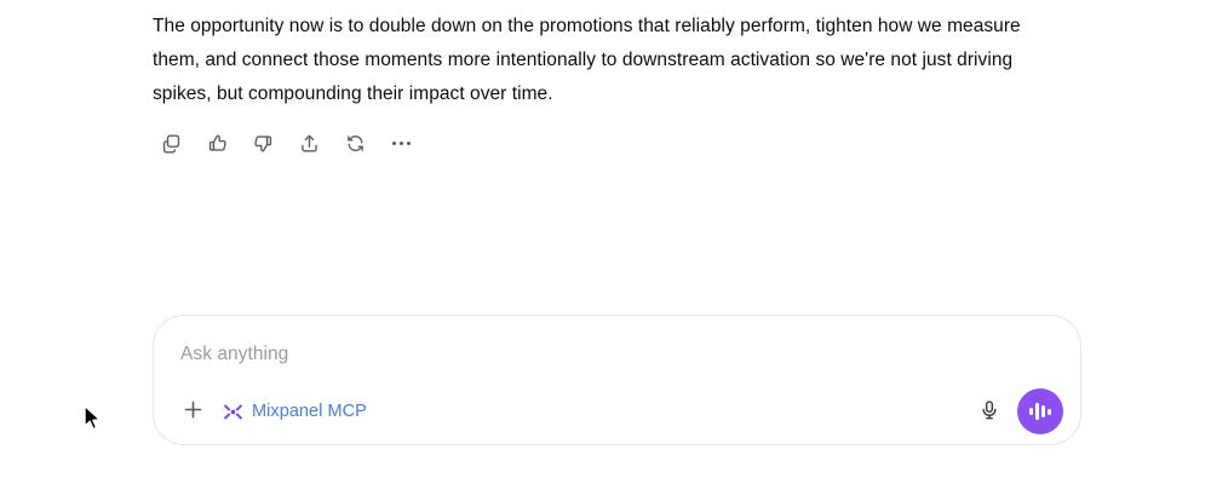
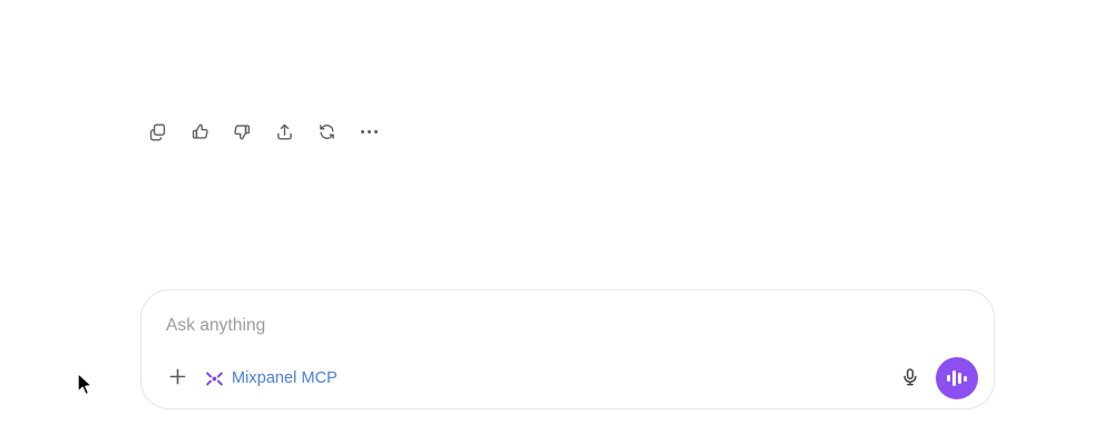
- The opportunity now is to double down on the promotions that reliably perform, tighten how we measure them, and connect those moments more intentionally to downstream activation so we're not just driving spikes, but compounding their impact over time.
  Ask anything
  Mixpanel MCP
